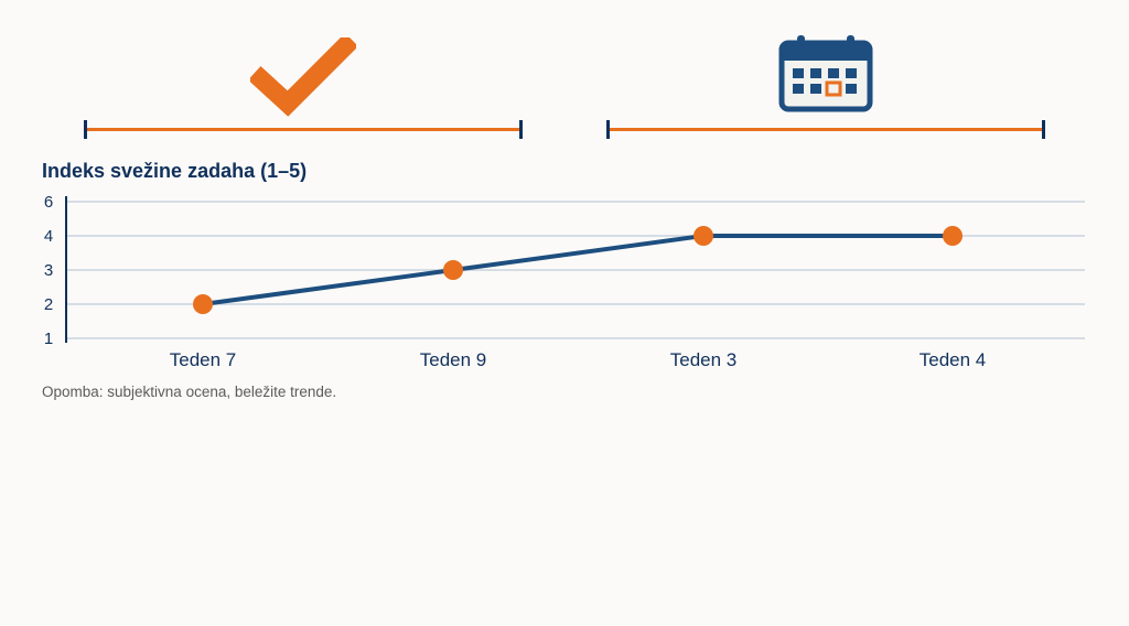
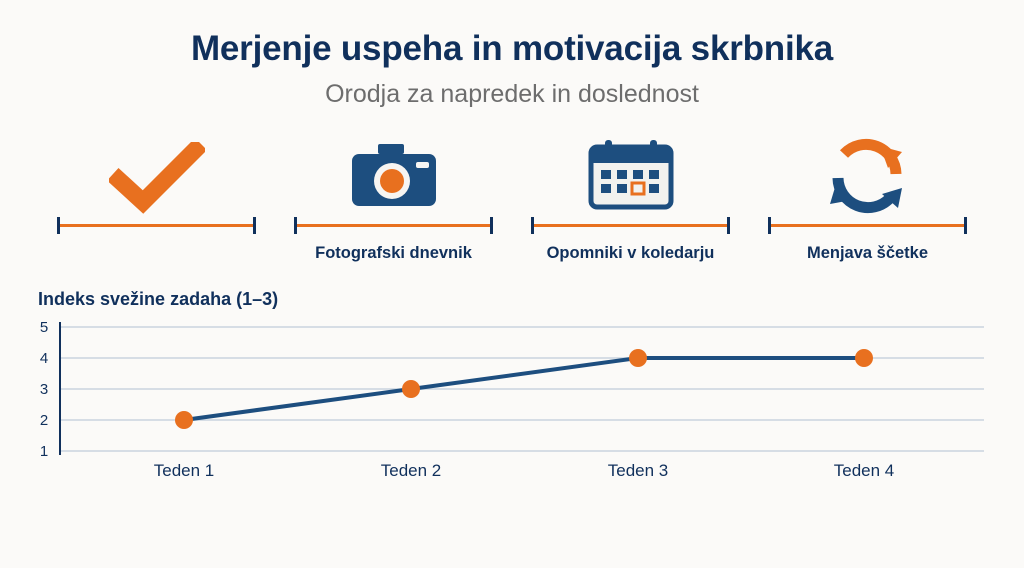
+ Merjenje uspeha in motivacija skrbnika
+ Orodja za napredek in doslednost
+ Fotografski dnevnik
+ Opomniki v koledarju
+ Menjava ščetke
- Indeks svežine zadaha (1–5)
+ Indeks svežine zadaha (1–3)
- 6
+ 5
  4
  3
  2
  1
- Teden 7
+ Teden 1
- Teden 9
+ Teden 2
  Teden 3
  Teden 4
- Opomba: subjektivna ocena, beležite trende.
